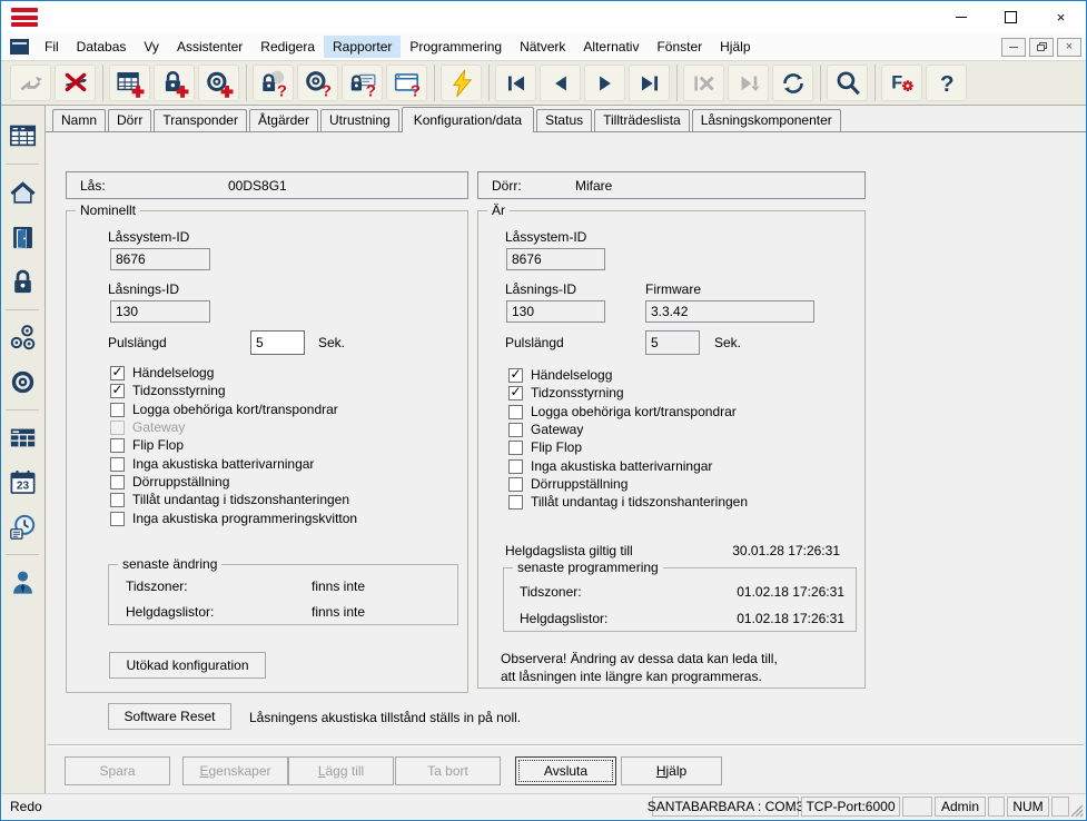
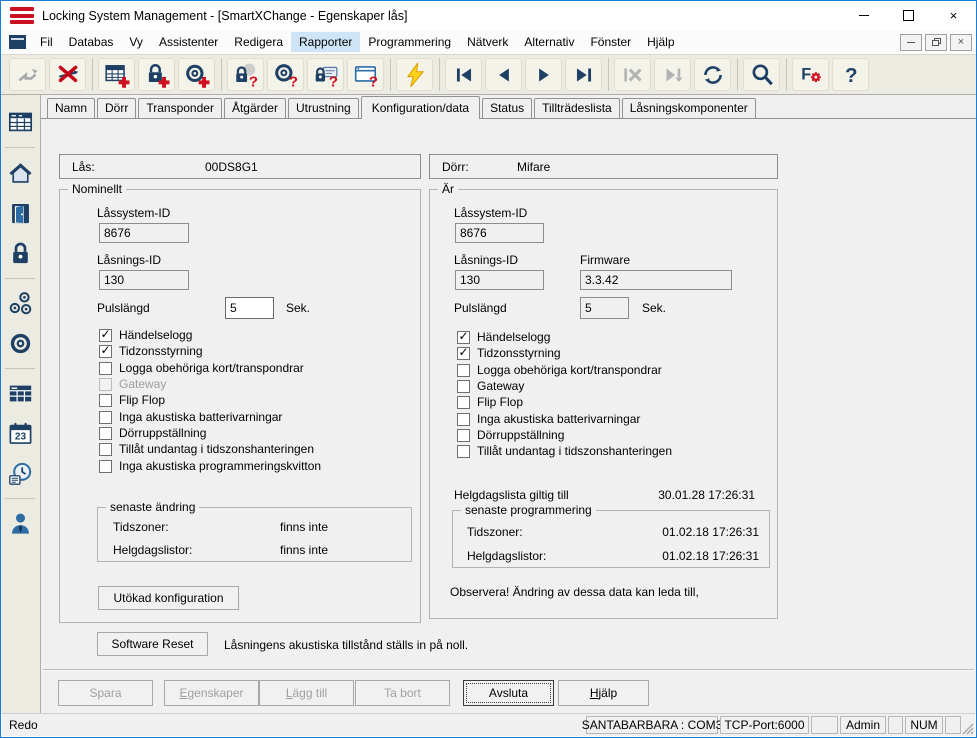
+ Locking System Management - [SmartXChange - Egenskaper lås]
  ×
  Fil
  Databas
  Vy
  Assistenter
  Redigera
  Rapporter
  Programmering
  Nätverk
  Alternativ
  Fönster
  Hjälp
  ×
  ?
  ?
  ?
  ?
  F
  ?
  23
  Namn
  Dörr
  Transponder
  Åtgärder
  Utrustning
  Konfiguration/data
  Status
  Tillträdeslista
  Låsningskomponenter
  Lås:
  00DS8G1
  Dörr:
  Mifare
  Nominellt
  Låssystem-ID
  8676
  Låsnings-ID
  130
  Pulslängd
  5
  Sek.
  ✓
  Händelselogg
  ✓
  Tidzonsstyrning
  Logga obehöriga kort/transpondrar
  Gateway
  Flip Flop
  Inga akustiska batterivarningar
  Dörruppställning
  Tillåt undantag i tidszonshanteringen
  Inga akustiska programmeringskvitton
  senaste ändring
  Tidszoner:
  finns inte
  Helgdagslistor:
  finns inte
  Utökad konfiguration
  Är
  Låssystem-ID
  8676
  Låsnings-ID
  130
  Firmware
  3.3.42
  Pulslängd
  5
  Sek.
  ✓
  Händelselogg
  ✓
  Tidzonsstyrning
  Logga obehöriga kort/transpondrar
  Gateway
  Flip Flop
  Inga akustiska batterivarningar
  Dörruppställning
  Tillåt undantag i tidszonshanteringen
  Helgdagslista giltig till
  30.01.28 17:26:31
  senaste programmering
  Tidszoner:
  01.02.18 17:26:31
  Helgdagslistor:
  01.02.18 17:26:31
  Observera! Ändring av dessa data kan leda till,
- att låsningen inte längre kan programmeras.
  Software Reset
  Låsningens akustiska tillstånd ställs in på noll.
  Spara
  Egenskaper
  Lägg till
  Ta bort
  Avsluta
  Hjälp
  Redo
  SANTABARBARA : COM3
  TCP-Port:6000
  Admin
  NUM
